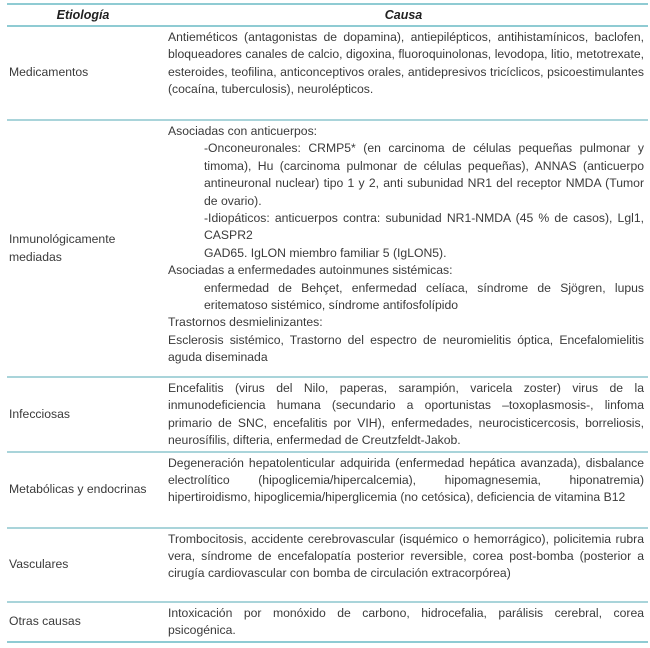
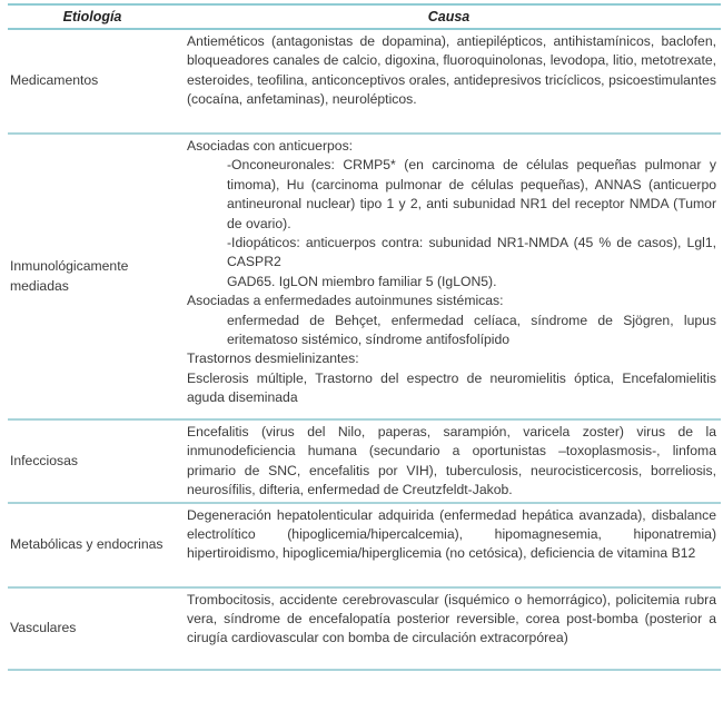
  Etiología	Causa
- Medicamentos	Antieméticos (antagonistas de dopamina), antiepilépticos, antihistamínicos, baclofen, bloqueadores canales de calcio, digoxina, fluoroquinolonas, levodopa, litio, metotrexate, esteroides, teofilina, anticonceptivos orales, antidepresivos tricíclicos, psicoestimulantes (cocaína, tuberculosis), neurolépticos.
+ Medicamentos	Antieméticos (antagonistas de dopamina), antiepilépticos, antihistamínicos, baclofen, bloqueadores canales de calcio, digoxina, fluoroquinolonas, levodopa, litio, metotrexate, esteroides, teofilina, anticonceptivos orales, antidepresivos tricíclicos, psicoestimulantes (cocaína, anfetaminas), neurolépticos.
- Inmunológicamente mediadas	Asociadas con anticuerpos: -Onconeuronales: CRMP5* (en carcinoma de células pequeñas pulmonar y timoma), Hu (carcinoma pulmonar de células pequeñas), ANNAS (anticuerpo antineuronal nuclear) tipo 1 y 2, anti subunidad NR1 del receptor NMDA (Tumor de ovario). -Idiopáticos: anticuerpos contra: subunidad NR1-NMDA (45 % de casos), Lgl1, CASPR2 GAD65. IgLON miembro familiar 5 (IgLON5). Asociadas a enfermedades autoinmunes sistémicas: enfermedad de Behçet, enfermedad celíaca, síndrome de Sjögren, lupus eritematoso sistémico, síndrome antifosfolípido Trastornos desmielinizantes: Esclerosis sistémico, Trastorno del espectro de neuromielitis óptica, Encefalomielitis aguda diseminada
+ Inmunológicamente mediadas	Asociadas con anticuerpos: -Onconeuronales: CRMP5* (en carcinoma de células pequeñas pulmonar y timoma), Hu (carcinoma pulmonar de células pequeñas), ANNAS (anticuerpo antineuronal nuclear) tipo 1 y 2, anti subunidad NR1 del receptor NMDA (Tumor de ovario). -Idiopáticos: anticuerpos contra: subunidad NR1-NMDA (45 % de casos), Lgl1, CASPR2 GAD65. IgLON miembro familiar 5 (IgLON5). Asociadas a enfermedades autoinmunes sistémicas: enfermedad de Behçet, enfermedad celíaca, síndrome de Sjögren, lupus eritematoso sistémico, síndrome antifosfolípido Trastornos desmielinizantes: Esclerosis múltiple, Trastorno del espectro de neuromielitis óptica, Encefalomielitis aguda diseminada
- Infecciosas	Encefalitis (virus del Nilo, paperas, sarampión, varicela zoster) virus de la inmunodeficiencia humana (secundario a oportunistas –toxoplasmosis-, linfoma primario de SNC, encefalitis por VIH), enfermedades, neurocisticercosis, borreliosis, neurosífilis, difteria, enfermedad de Creutzfeldt-Jakob.
+ Infecciosas	Encefalitis (virus del Nilo, paperas, sarampión, varicela zoster) virus de la inmunodeficiencia humana (secundario a oportunistas –toxoplasmosis-, linfoma primario de SNC, encefalitis por VIH), tuberculosis, neurocisticercosis, borreliosis, neurosífilis, difteria, enfermedad de Creutzfeldt-Jakob.
  Metabólicas y endocrinas	Degeneración hepatolenticular adquirida (enfermedad hepática avanzada), disbalance electrolítico (hipoglicemia/hipercalcemia), hipomagnesemia, hiponatremia) hipertiroidismo, hipoglicemia/hiperglicemia (no cetósica), deficiencia de vitamina B12
  Vasculares	Trombocitosis, accidente cerebrovascular (isquémico o hemorrágico), policitemia rubra vera, síndrome de encefalopatía posterior reversible, corea post-bomba (posterior a cirugía cardiovascular con bomba de circulación extracorpórea)
- Otras causas	Intoxicación por monóxido de carbono, hidrocefalia, parálisis cerebral, corea psicogénica.
